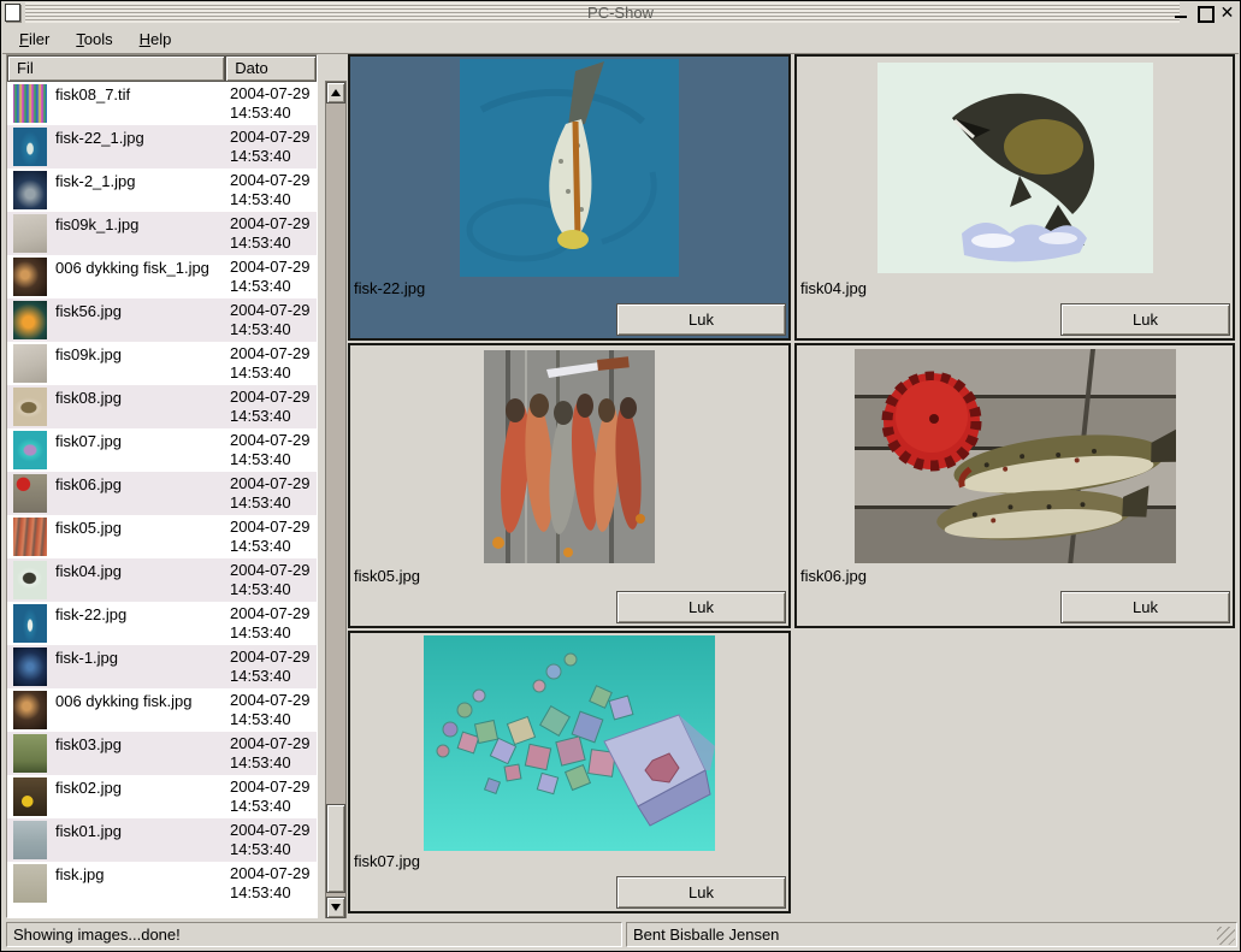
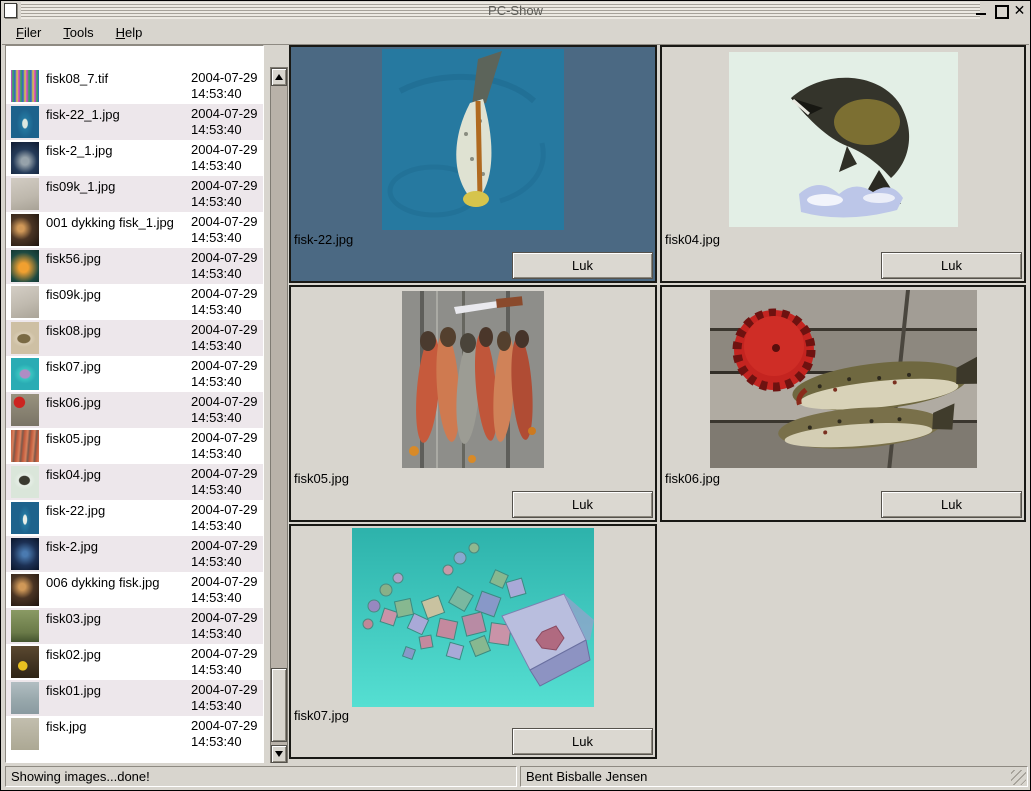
  PC-Show
  ✕
  Filer
  Tools
  Help
- Fil
- Dato
  fisk08_7.tif
  2004-07-29
  14:53:40
  fisk-22_1.jpg
  2004-07-29
  14:53:40
  fisk-2_1.jpg
  2004-07-29
  14:53:40
  fis09k_1.jpg
  2004-07-29
  14:53:40
- 006 dykking fisk_1.jpg
+ 001 dykking fisk_1.jpg
  2004-07-29
  14:53:40
  fisk56.jpg
  2004-07-29
  14:53:40
  fis09k.jpg
  2004-07-29
  14:53:40
  fisk08.jpg
  2004-07-29
  14:53:40
  fisk07.jpg
  2004-07-29
  14:53:40
  fisk06.jpg
  2004-07-29
  14:53:40
  fisk05.jpg
  2004-07-29
  14:53:40
  fisk04.jpg
  2004-07-29
  14:53:40
  fisk-22.jpg
  2004-07-29
  14:53:40
- fisk-1.jpg
+ fisk-2.jpg
  2004-07-29
  14:53:40
  006 dykking fisk.jpg
  2004-07-29
  14:53:40
  fisk03.jpg
  2004-07-29
  14:53:40
  fisk02.jpg
  2004-07-29
  14:53:40
  fisk01.jpg
  2004-07-29
  14:53:40
  fisk.jpg
  2004-07-29
  14:53:40
  fisk-22.jpg
  Luk
  fisk04.jpg
  Luk
  fisk05.jpg
  Luk
  fisk06.jpg
  Luk
  fisk07.jpg
  Luk
  Showing images...done!
  Bent Bisballe Jensen
